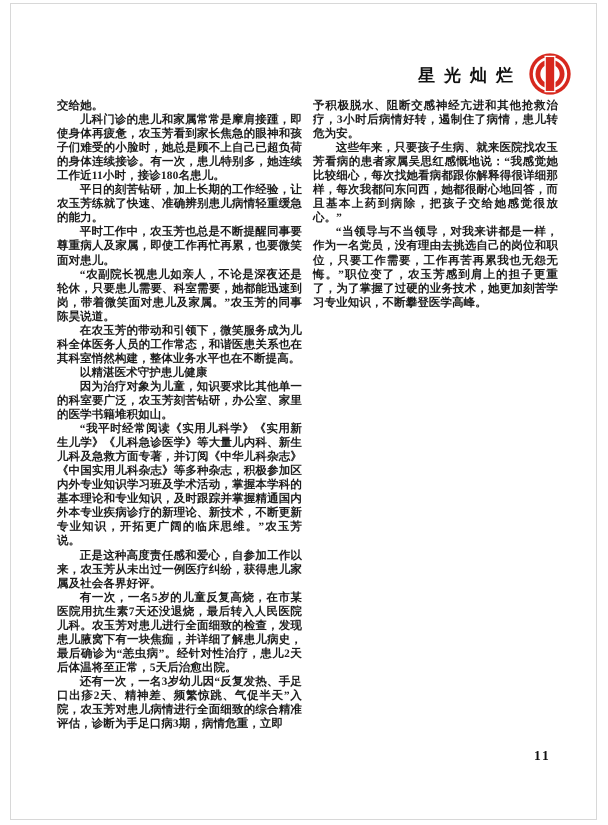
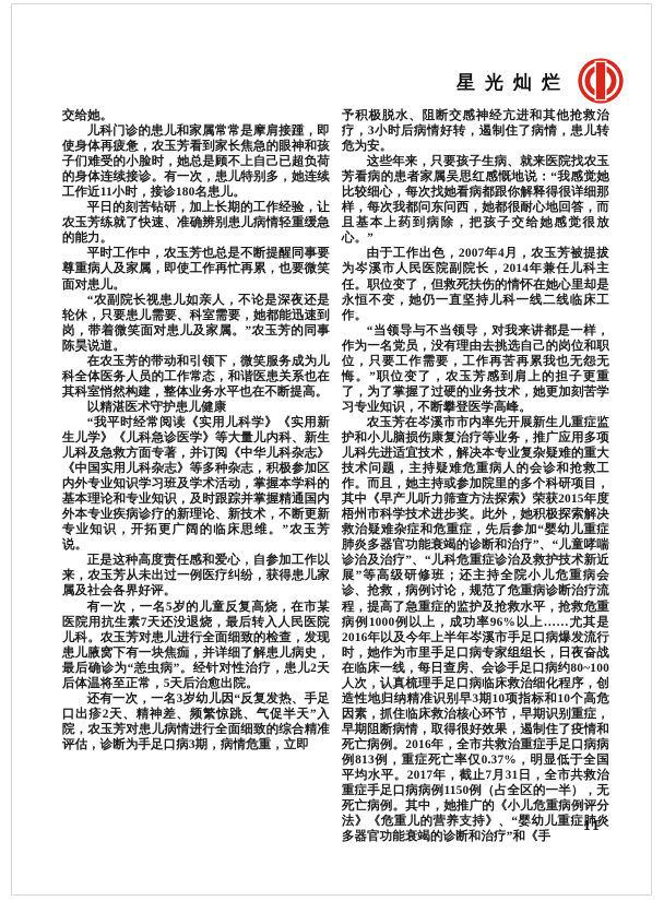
  星光灿烂
  交给她。
  儿科门诊的患儿和家属常常是摩肩接踵，即使身体再疲惫，农玉芳看到家长焦急的眼神和孩子们难受的小脸时，她总是顾不上自己已超负荷的身体连续接诊。有一次，患儿特别多，她连续工作近11小时，接诊180名患儿。
  平日的刻苦钻研，加上长期的工作经验，让农玉芳练就了快速、准确辨别患儿病情轻重缓急的能力。
  平时工作中，农玉芳也总是不断提醒同事要尊重病人及家属，即使工作再忙再累，也要微笑面对患儿。
  “农副院长视患儿如亲人，不论是深夜还是轮休，只要患儿需要、科室需要，她都能迅速到岗，带着微笑面对患儿及家属。”农玉芳的同事陈昊说道。
  在农玉芳的带动和引领下，微笑服务成为儿科全体医务人员的工作常态，和谐医患关系也在其科室悄然构建，整体业务水平也在不断提高。
  以精湛医术守护患儿健康
- 因为治疗对象为儿童，知识要求比其他单一的科室要广泛，农玉芳刻苦钻研，办公室、家里的医学书籍堆积如山。
  “我平时经常阅读《实用儿科学》《实用新生儿学》《儿科急诊医学》等大量儿内科、新生儿科及急救方面专著，并订阅《中华儿科杂志》《中国实用儿科杂志》等多种杂志，积极参加区内外专业知识学习班及学术活动，掌握本学科的基本理论和专业知识，及时跟踪并掌握精通国内外本专业疾病诊疗的新理论、新技术，不断更新专业知识，开拓更广阔的临床思维。”农玉芳说。
  正是这种高度责任感和爱心，自参加工作以来，农玉芳从未出过一例医疗纠纷，获得患儿家属及社会各界好评。
  有一次，一名5岁的儿童反复高烧，在市某医院用抗生素7天还没退烧，最后转入人民医院儿科。农玉芳对患儿进行全面细致的检查，发现患儿腋窝下有一块焦痂，并详细了解患儿病史，最后确诊为“恙虫病”。经针对性治疗，患儿2天后体温将至正常，5天后治愈出院。
  还有一次，一名3岁幼儿因“反复发热、手足口出疹2天、精神差、频繁惊跳、气促半天”入院，农玉芳对患儿病情进行全面细致的综合精准评估，诊断为手足口病3期，病情危重，立即
  予积极脱水、阻断交感神经亢进和其他抢救治疗，3小时后病情好转，遏制住了病情，患儿转危为安。
  这些年来，只要孩子生病、就来医院找农玉芳看病的患者家属吴思红感慨地说：“我感觉她比较细心，每次找她看病都跟你解释得很详细那样，每次我都问东问西，她都很耐心地回答，而且基本上药到病除，把孩子交给她感觉很放心。”
+ 由于工作出色，2007年4月，农玉芳被提拔为岑溪市人民医院副院长，2014年兼任儿科主任。职位变了，但救死扶伤的情怀在她心里却是永恒不变，她仍一直坚持儿科一线二线临床工作。
  “当领导与不当领导，对我来讲都是一样，作为一名党员，没有理由去挑选自己的岗位和职位，只要工作需要，工作再苦再累我也无怨无悔。”职位变了，农玉芳感到肩上的担子更重了，为了掌握了过硬的业务技术，她更加刻苦学习专业知识，不断攀登医学高峰。
+ 农玉芳在岑溪市市内率先开展新生儿重症监护和小儿脑损伤康复治疗等业务，推广应用多项儿科先进适宜技术，解决本专业复杂疑难的重大技术问题，主持疑难危重病人的会诊和抢救工作。而且，她主持或参加院里的多个科研项目，其中《早产儿听力筛查方法探索》荣获2015年度梧州市科学技术进步奖。此外，她积极探索解决救治疑难杂症和危重症，先后参加“婴幼儿重症肺炎多器官功能衰竭的诊断和治疗”、“儿童哮喘诊治及治疗”、“儿科危重症诊治及救护技术新近展”等高级研修班；还主持全院小儿危重病会诊、抢救，病例讨论，规范了危重病诊断治疗流程，提高了急重症的监护及抢救水平，抢救危重病例1000例以上，成功率96%以上……尤其是2016年以及今年上半年岑溪市手足口病爆发流行时，她作为市里手足口病专家组组长，日夜奋战在临床一线，每日查房、会诊手足口病约80~100人次，认真梳理手足口病临床救治细化程序，创造性地归纳精准识别早3期10项指标和10个高危因素，抓住临床救治核心环节，早期识别重症，早期阻断病情，取得很好效果，遏制住了疫情和死亡病例。2016年，全市共救治重症手足口病病例813例，重症死亡率仅0.37%，明显低于全国平均水平。2017年，截止7月31日，全市共救治重症手足口病病例1150例（占全区的一半），无死亡病例。其中，她推广的《小儿危重病例评分法》《危重儿的营养支持》、“婴幼儿重症肺炎多器官功能衰竭的诊断和治疗”和《手
  11
